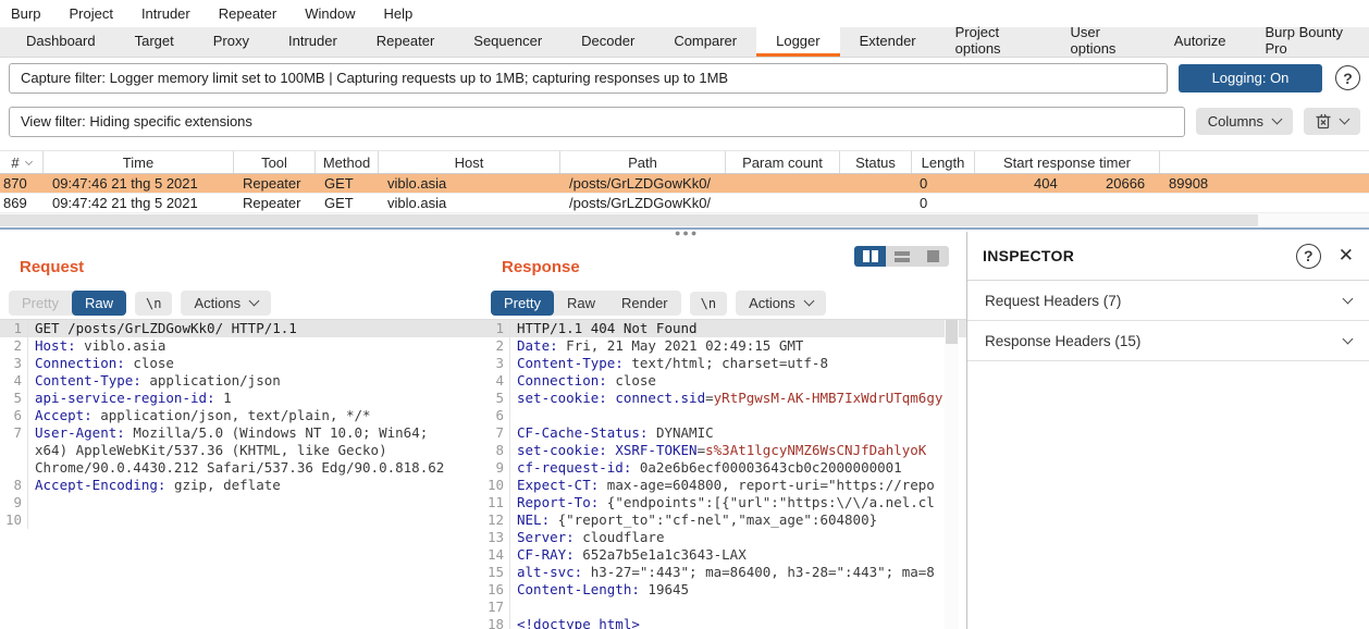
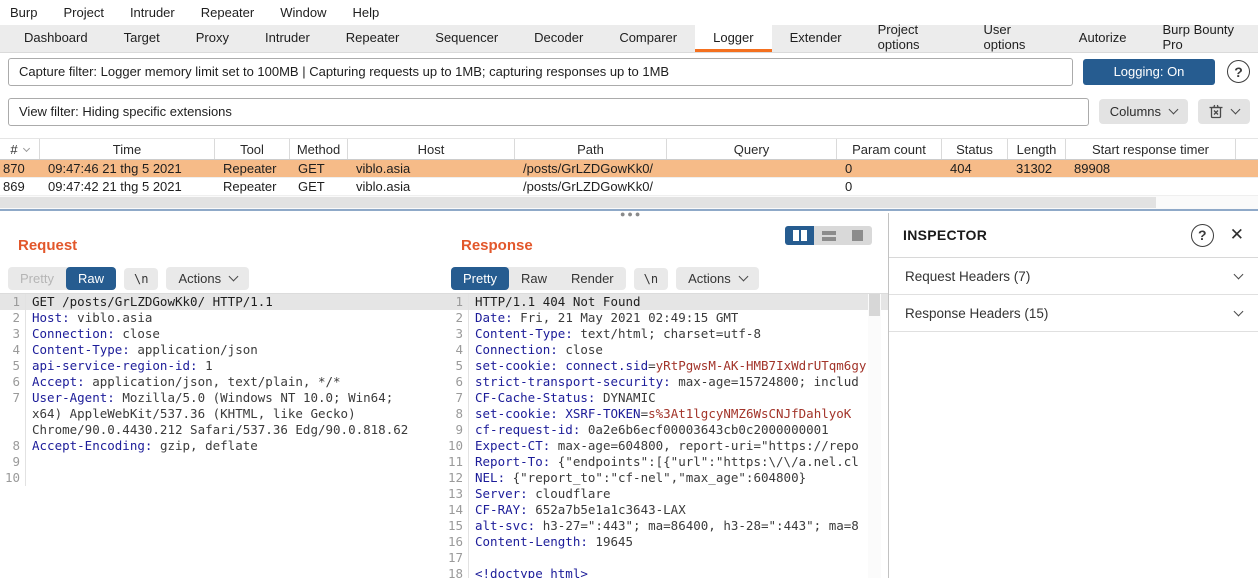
  Burp
  Project
  Intruder
  Repeater
  Window
  Help
  Dashboard
  Target
  Proxy
  Intruder
  Repeater
  Sequencer
  Decoder
  Comparer
  Logger
  Extender
  Project options
  User options
  Autorize
  Burp Bounty Pro
  Capture filter: Logger memory limit set to 100MB | Capturing requests up to 1MB; capturing responses up to 1MB
  Logging: On
  ?
  View filter: Hiding specific extensions
  Columns
  #
  Time
  Tool
  Method
  Host
  Path
+ Query
  Param count
  Status
  Length
  Start response timer
  870
  09:47:46 21 thg 5 2021
  Repeater
  GET
  viblo.asia
  /posts/GrLZDGowKk0/
  0
  404
- 20666
+ 31302
  89908
  869
  09:47:42 21 thg 5 2021
  Repeater
  GET
  viblo.asia
  /posts/GrLZDGowKk0/
  0
  ●●●
  Request
  Pretty
  Raw
  \n
  Actions
  1
  GET /posts/GrLZDGowKk0/ HTTP/1.1
  2
  Host: viblo.asia
  3
  Connection: close
  4
  Content-Type: application/json
  5
  api-service-region-id: 1
  6
  Accept: application/json, text/plain, */*
  7
  User-Agent: Mozilla/5.0 (Windows NT 10.0; Win64;
  x64) AppleWebKit/537.36 (KHTML, like Gecko)
  Chrome/90.0.4430.212 Safari/537.36 Edg/90.0.818.62
  8
  Accept-Encoding: gzip, deflate
  9
  10
  Response
  Pretty
  Raw
  Render
  \n
  Actions
  1
  HTTP/1.1 404 Not Found
  2
  Date: Fri, 21 May 2021 02:49:15 GMT
  3
  Content-Type: text/html; charset=utf-8
  4
  Connection: close
  5
  set-cookie: connect.sid=yRtPgwsM-AK-HMB7IxWdrUTqm6gy
  6
+ strict-transport-security: max-age=15724800; includ
  7
  CF-Cache-Status: DYNAMIC
  8
  set-cookie: XSRF-TOKEN=s%3At1lgcyNMZ6WsCNJfDahlyoK
  9
  cf-request-id: 0a2e6b6ecf00003643cb0c2000000001
  10
  Expect-CT: max-age=604800, report-uri="https://repo
  11
  Report-To: {"endpoints":[{"url":"https:\/\/a.nel.cl
  12
  NEL: {"report_to":"cf-nel","max_age":604800}
  13
  Server: cloudflare
  14
  CF-RAY: 652a7b5e1a1c3643-LAX
  15
  alt-svc: h3-27=":443"; ma=86400, h3-28=":443"; ma=8
  16
  Content-Length: 19645
  17
  18
  <!doctype html>
  INSPECTOR
  ?
  ✕
  Request Headers (7)
  Response Headers (15)
